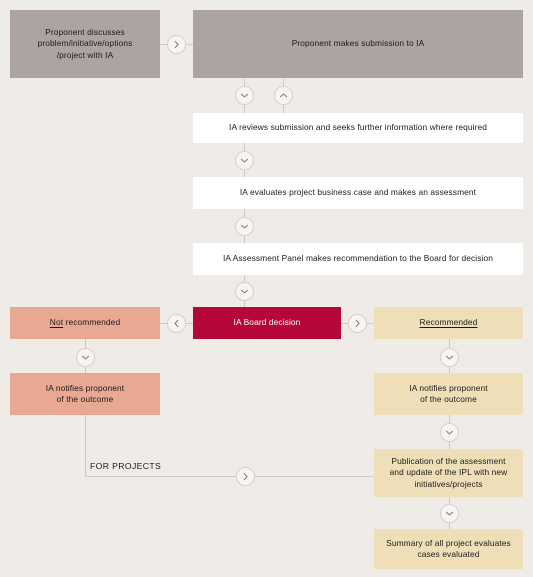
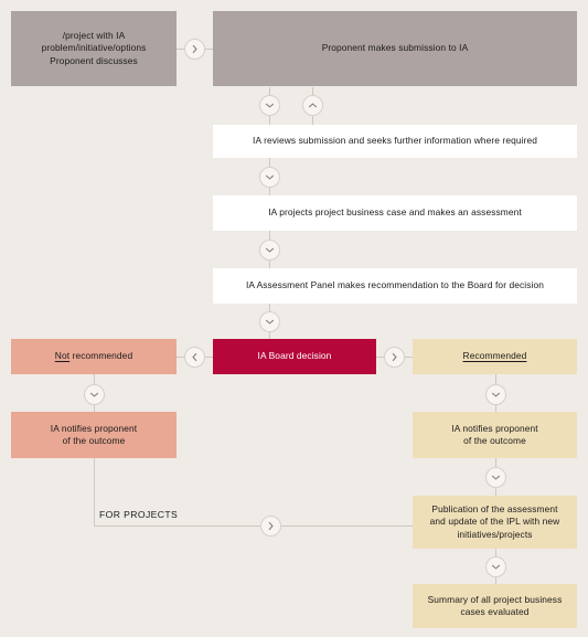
- Proponent discusses
+ /project with IA
  problem/initiative/options
- /project with IA
+ Proponent discusses
  Proponent makes submission to IA
  IA reviews submission and seeks further information where required
- IA evaluates project business case and makes an assessment
+ IA projects project business case and makes an assessment
  IA Assessment Panel makes recommendation to the Board for decision
  Not recommended
  IA Board decision
  Recommended
  IA notifies proponent
  of the outcome
  IA notifies proponent
  of the outcome
  Publication of the assessment
  and update of the IPL with new
  initiatives/projects
- Summary of all project evaluates
+ Summary of all project business
  cases evaluated
  FOR PROJECTS
